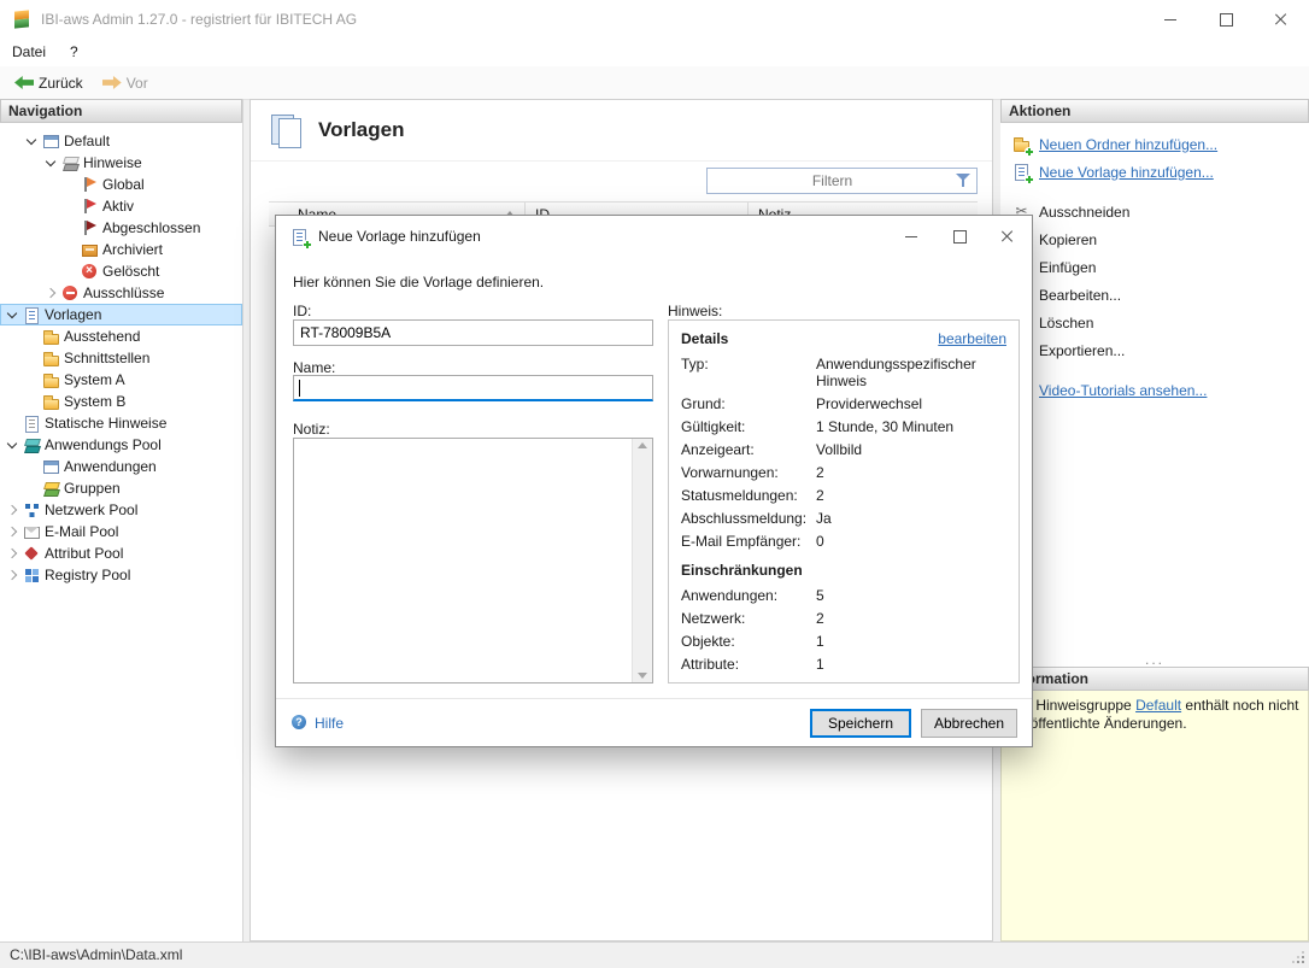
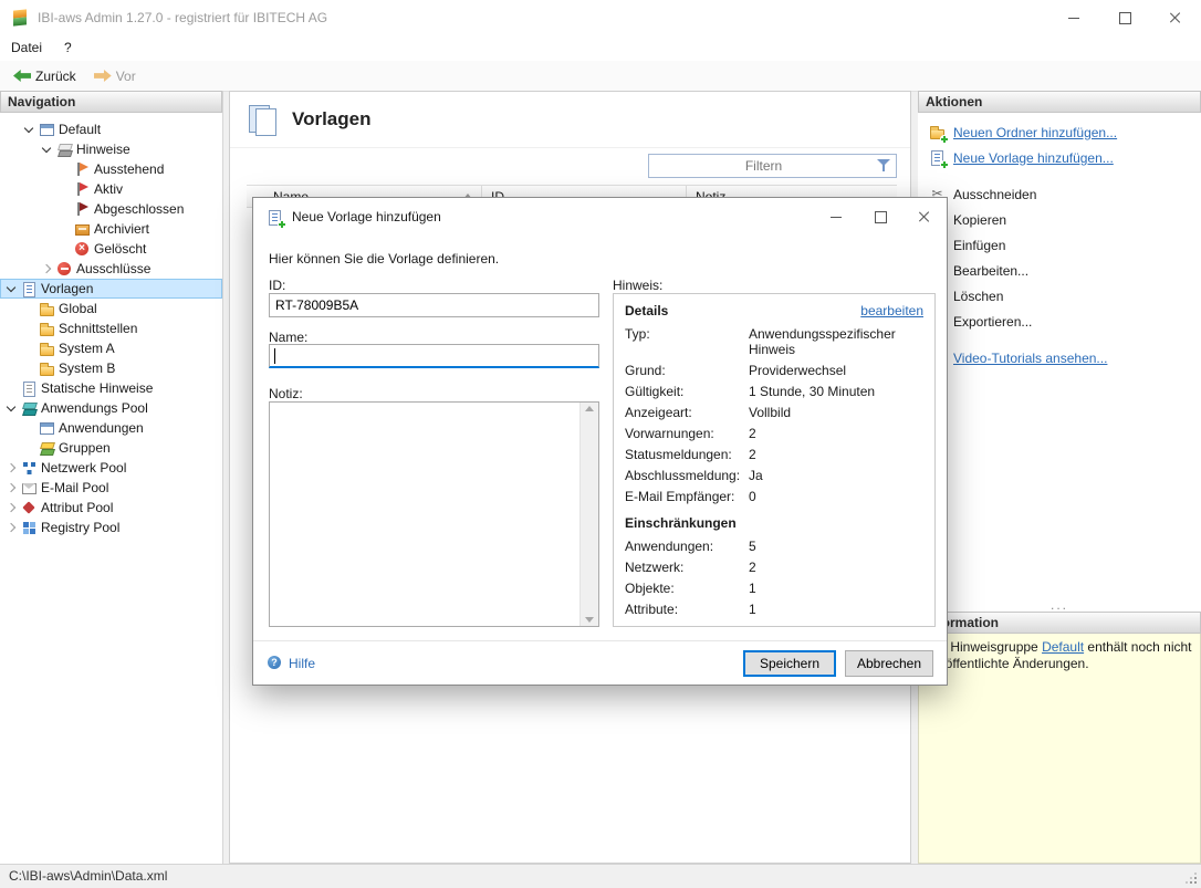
  IBI-aws Admin 1.27.0 - registriert für IBITECH AG
  Datei
  ?
  Zurück
  Vor
  Navigation
  Default
  Hinweise
- Global
+ Ausstehend
  Aktiv
  Abgeschlossen
  Archiviert
  Gelöscht
  Ausschlüsse
  Vorlagen
- Ausstehend
+ Global
  Schnittstellen
  System A
  System B
  Statische Hinweise
  Anwendungs Pool
  Anwendungen
  Gruppen
  Netzwerk Pool
  E-Mail Pool
  Attribut Pool
  Registry Pool
  Vorlagen
  Filtern
  Aktionen
  Neuen Ordner hinzufügen...
  Neue Vorlage hinzufügen...
  Ausschneiden
  Kopieren
  Einfügen
  Bearbeiten...
  Löschen
  Exportieren...
  Video-Tutorials ansehen...
  ...
  Hinweisgruppe Default enthält noch nicht öffentlichte Änderungen.
  C:\IBI-aws\Admin\Data.xml
  Neue Vorlage hinzufügen
  Hier können Sie die Vorlage definieren.
  ID:
  RT-78009B5A
  Name:
  Notiz:
  Hinweis:
  Details
  bearbeiten
  Typ:
  Anwendungsspezifischer Hinweis
  Grund:
  Providerwechsel
  Gültigkeit:
  1 Stunde, 30 Minuten
  Anzeigeart:
  Vollbild
  Vorwarnungen:
  2
  Statusmeldungen:
  2
  Abschlussmeldung:
  Ja
  E-Mail Empfänger:
  0
  Einschränkungen
  Anwendungen:
  5
  Netzwerk:
  2
  Objekte:
  1
  Attribute:
  1
  Hilfe
  Speichern
  Abbrechen
